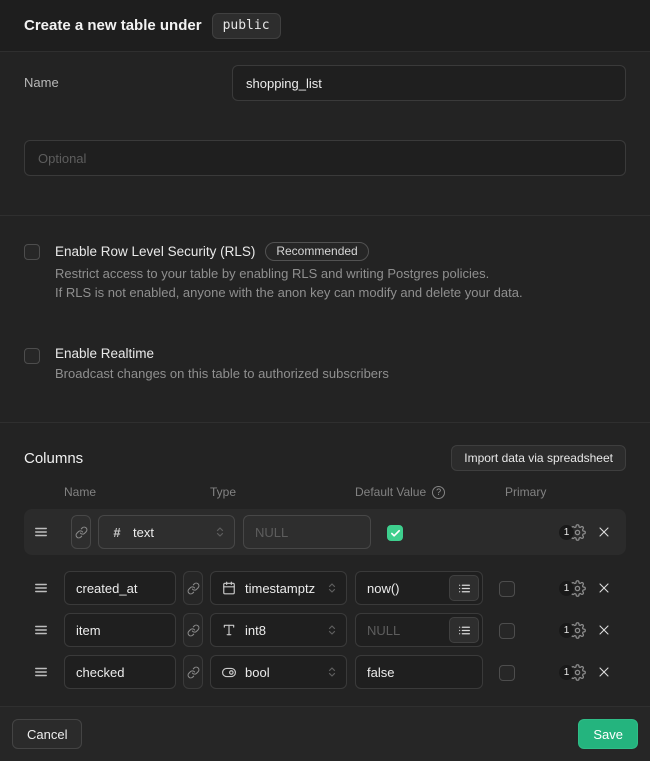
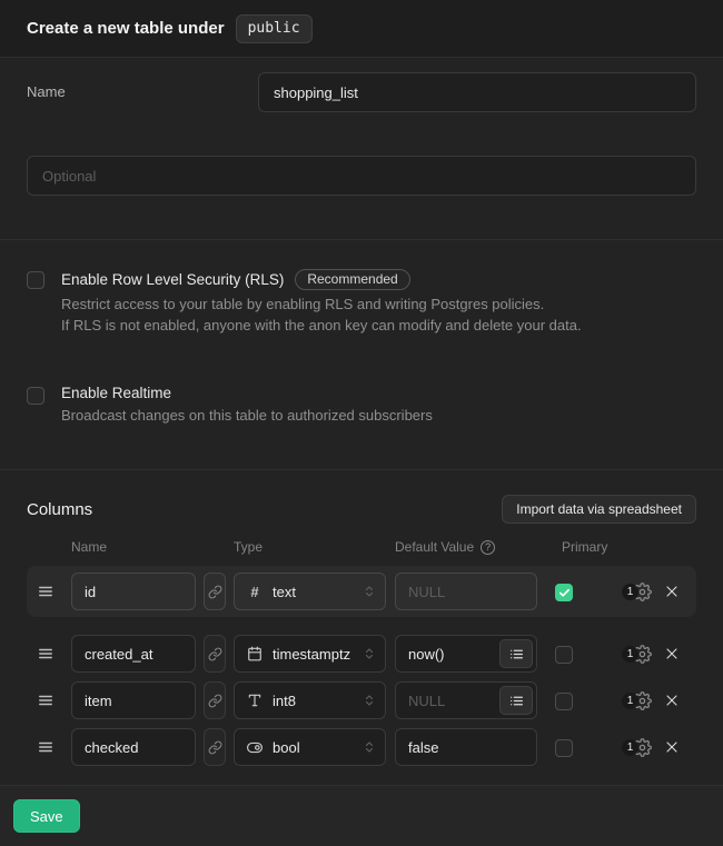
  Create a new table under
  public
  Name
  shopping_list
  Optional
  Enable Row Level Security (RLS)
  Recommended
  Restrict access to your table by enabling RLS and writing Postgres policies.
  If RLS is not enabled, anyone with the anon key can modify and delete your data.
  Enable Realtime
  Broadcast changes on this table to authorized subscribers
  Columns
  Import data via spreadsheet
  Name
  Type
  Default Value
  ?
  Primary
+ id
  #
  text
  NULL
  1
  created_at
  timestamptz
  now()
  1
  item
  int8
  NULL
  1
  checked
  bool
  false
  1
- Cancel
  Save
